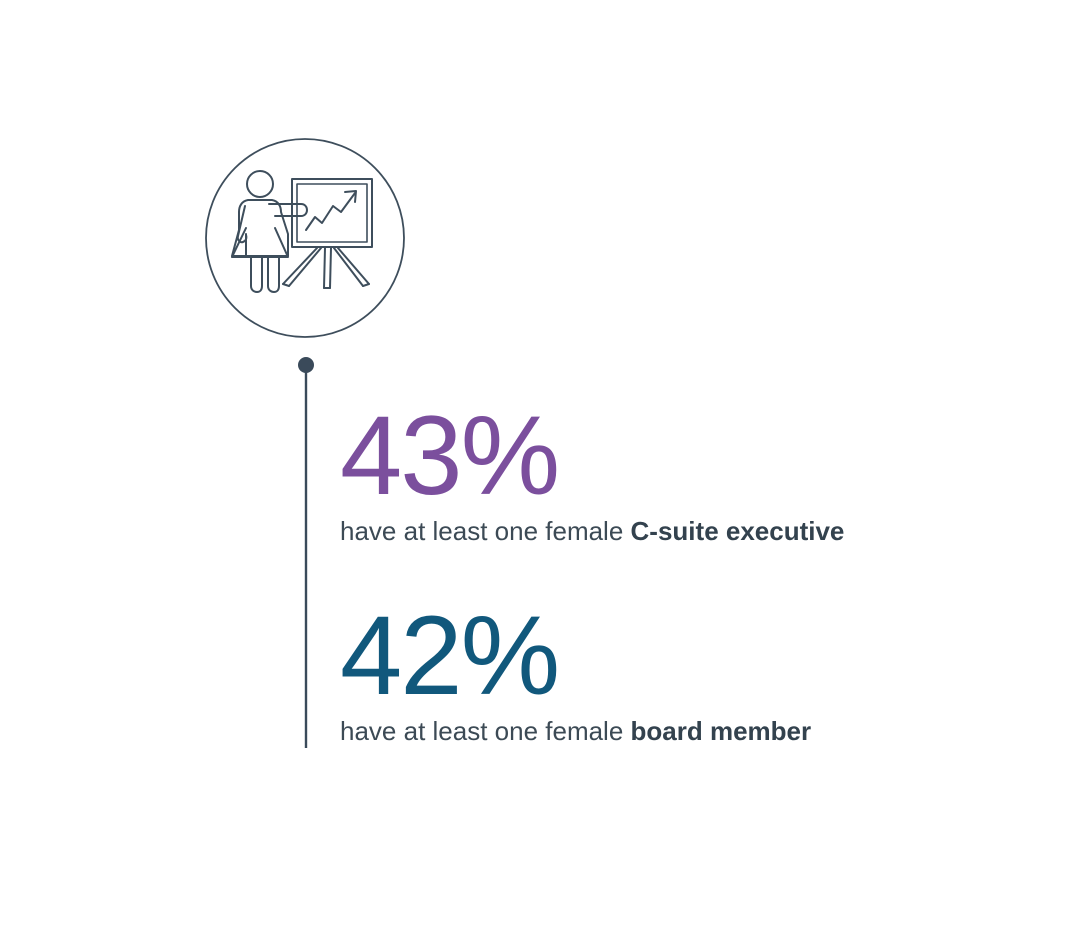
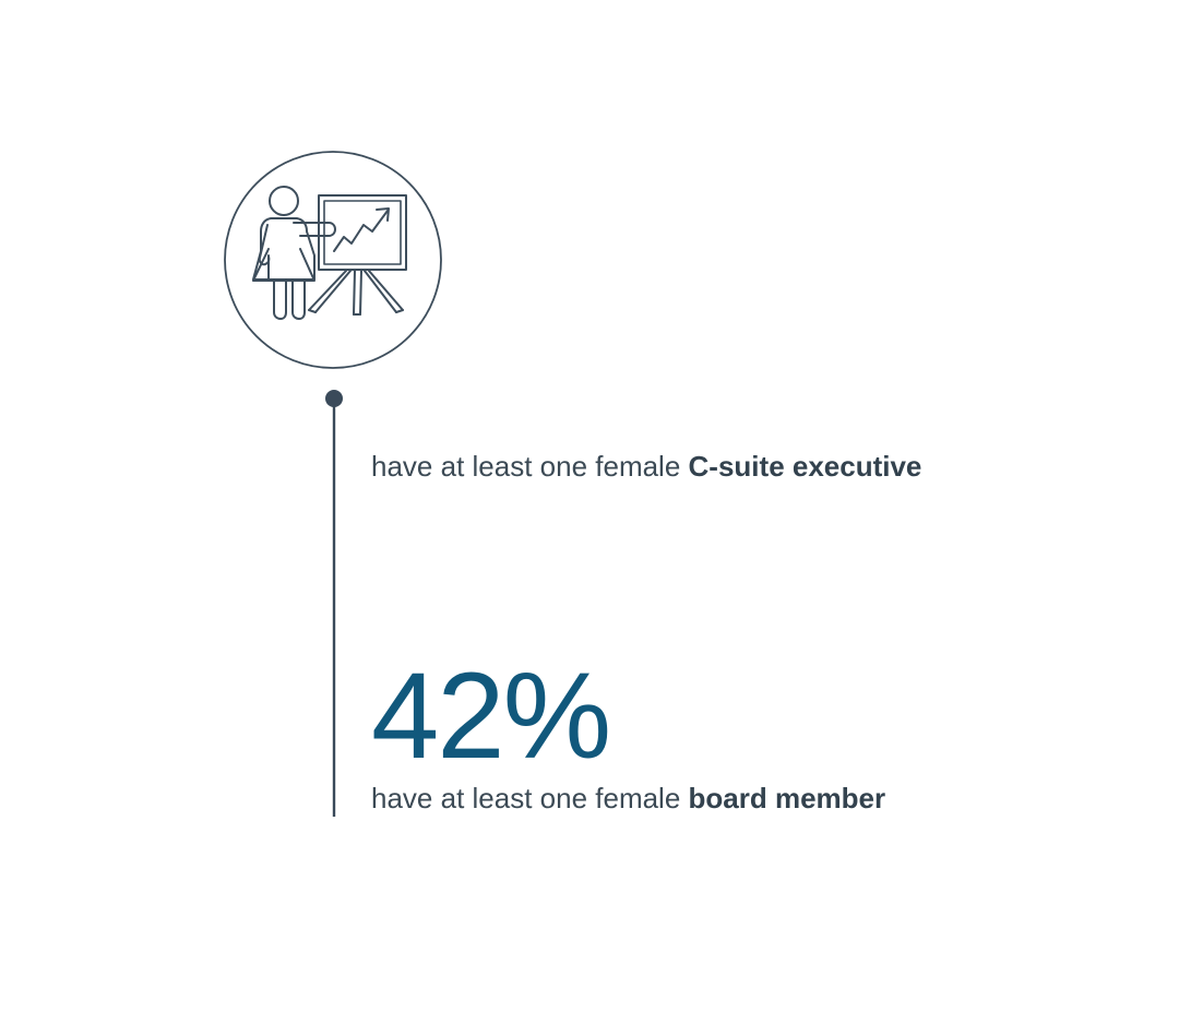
- 43%
  have at least one female C-suite executive
  42%
  have at least one female board member
